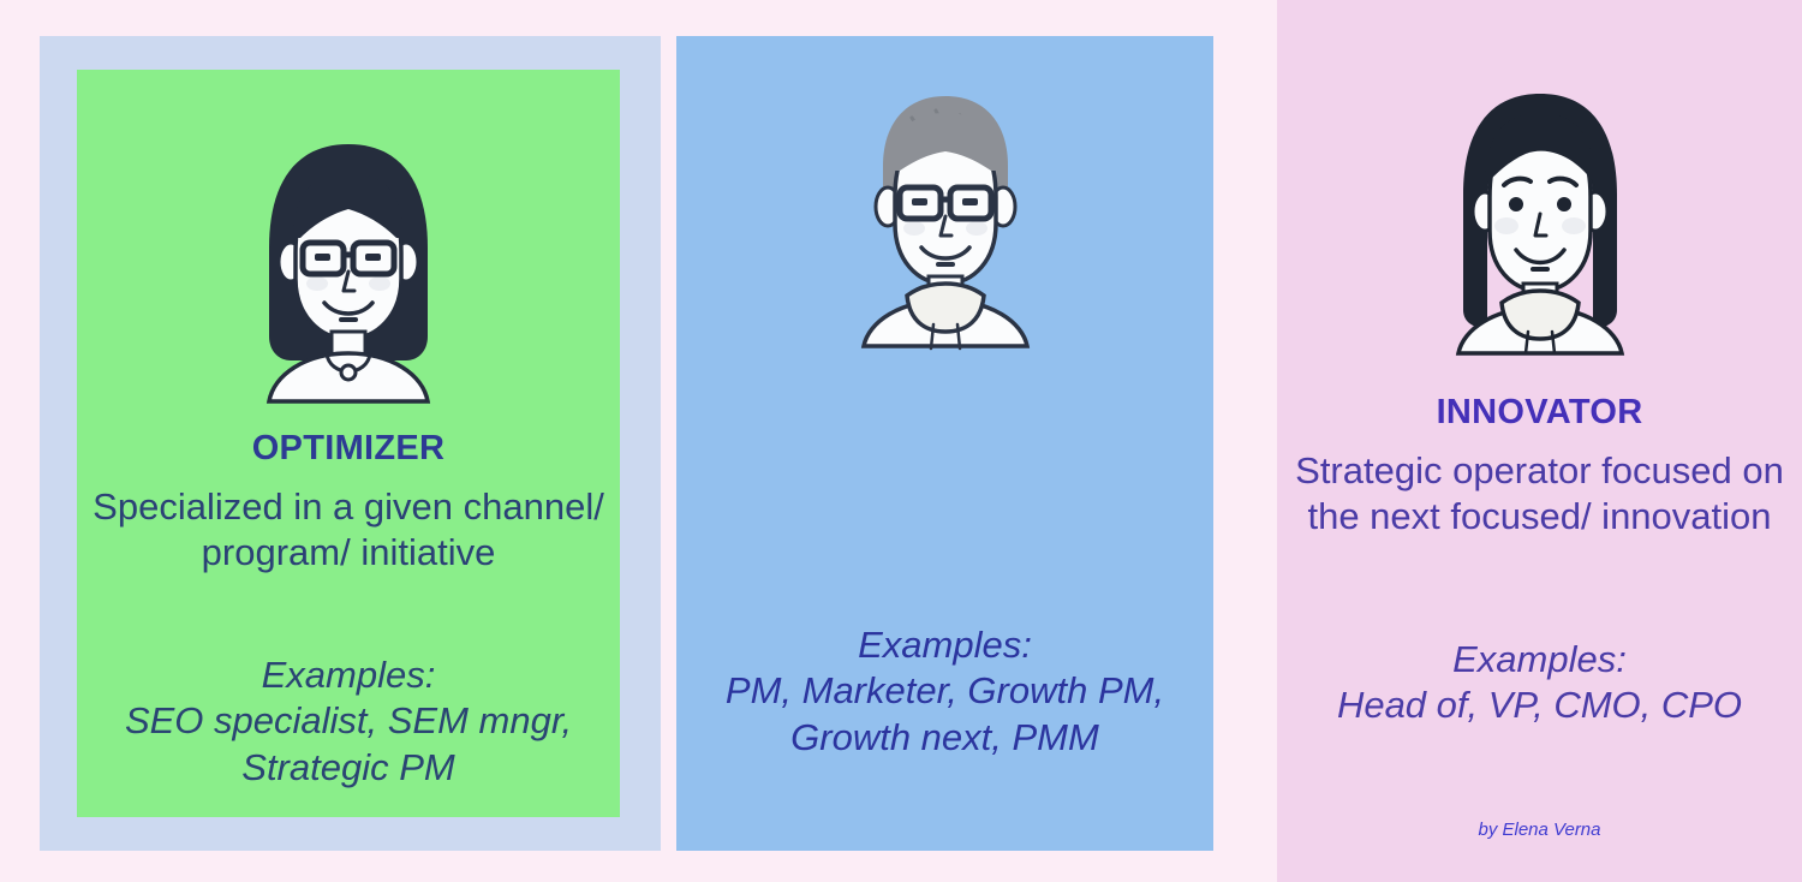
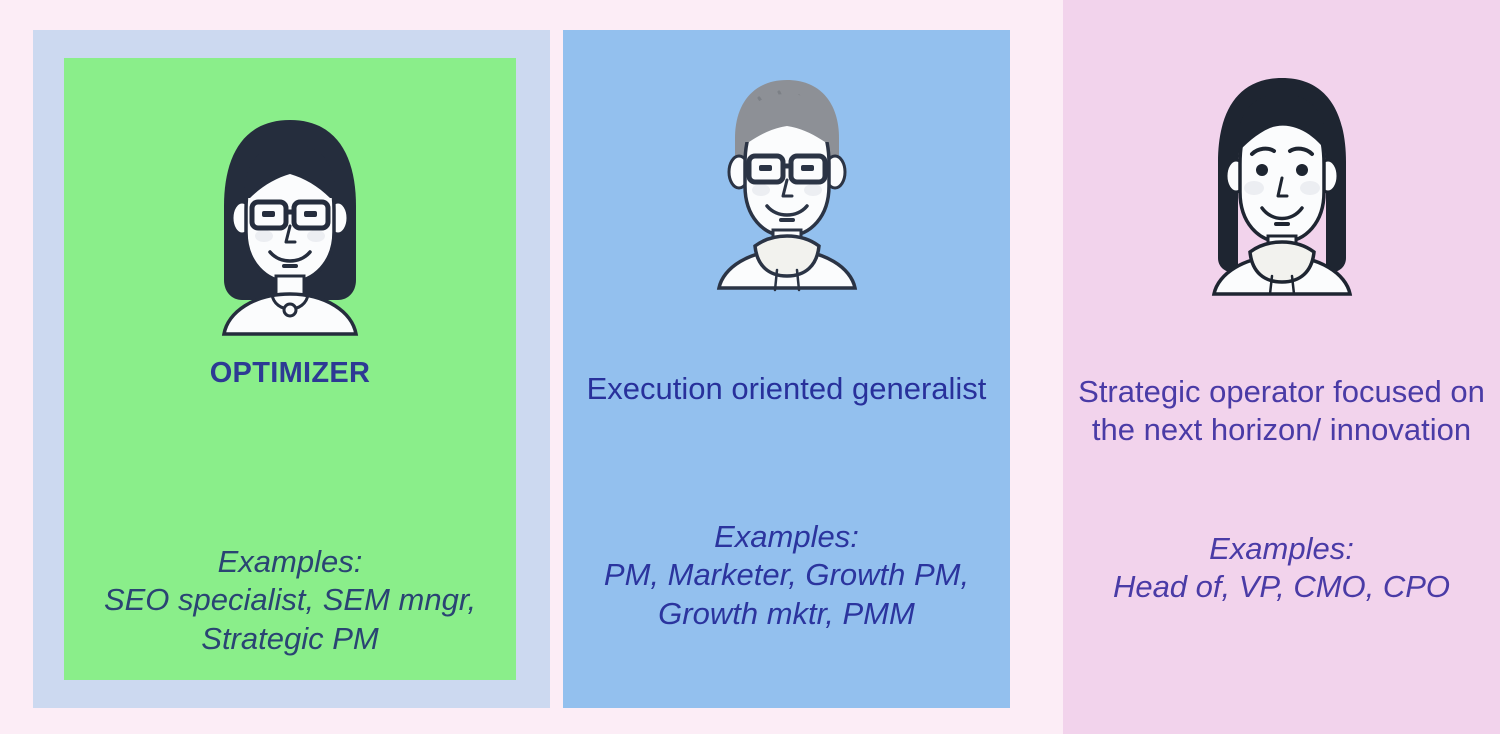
  OPTIMIZER
- Specialized in a given channel/ program/ initiative
  Examples:
  SEO specialist, SEM mngr, Strategic PM
+ Execution oriented generalist
  Examples:
- PM, Marketer, Growth PM, Growth next, PMM
+ PM, Marketer, Growth PM, Growth mktr, PMM
- INNOVATOR
- Strategic operator focused on the next focused/ innovation
+ Strategic operator focused on the next horizon/ innovation
  Examples:
  Head of, VP, CMO, CPO
- by Elena Verna
